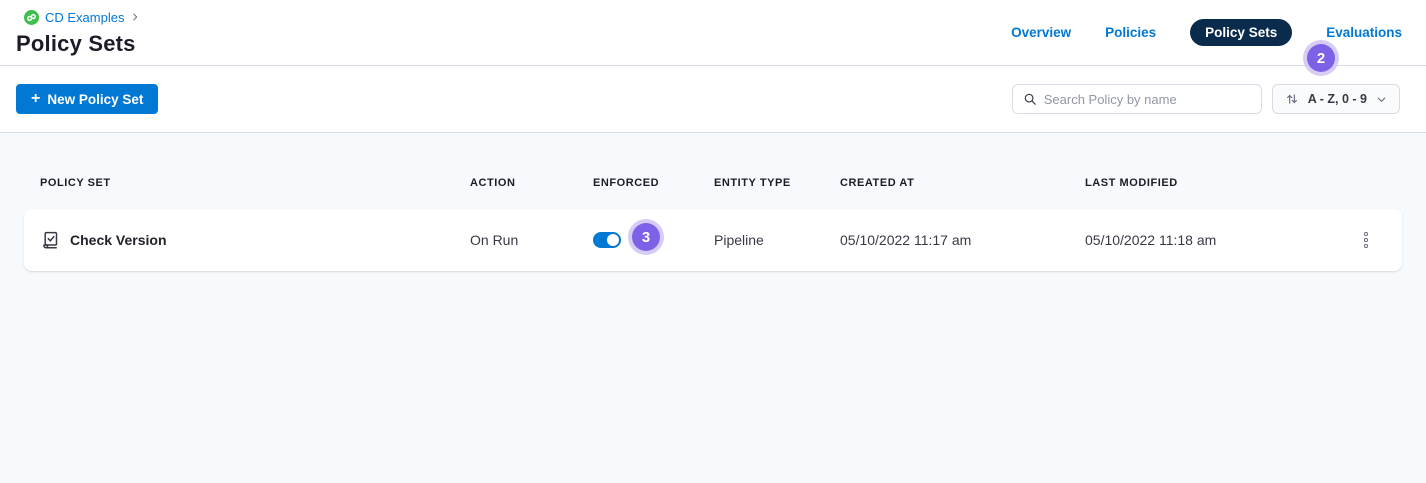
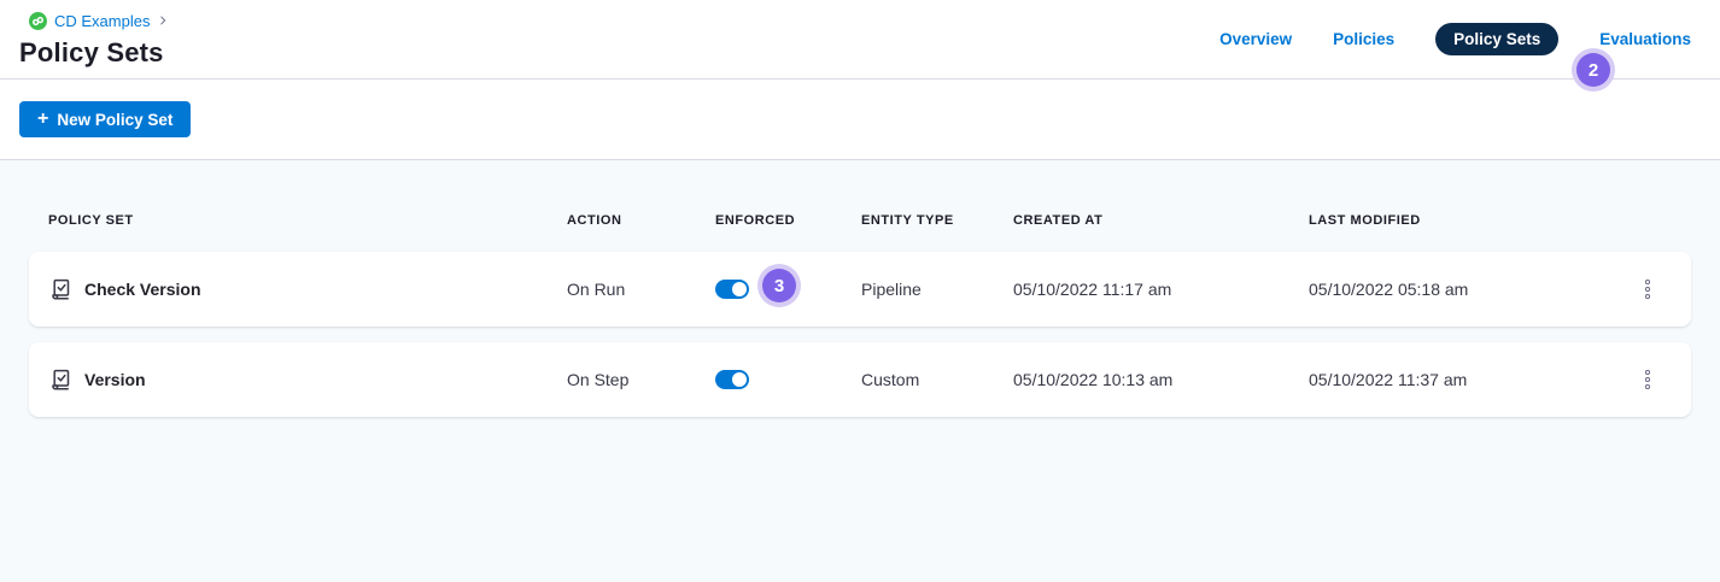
  CD Examples
  Policy Sets
  Overview
  Policies
  Policy Sets
  Evaluations
  +
  New Policy Set
- Search Policy by name
- A - Z, 0 - 9
  POLICY SET
  ACTION
  ENFORCED
  ENTITY TYPE
  CREATED AT
  LAST MODIFIED
  Check Version
  On Run
  Pipeline
  05/10/2022 11:17 am
- 05/10/2022 11:18 am
+ 05/10/2022 05:18 am
+ Version
+ On Step
+ Custom
+ 05/10/2022 10:13 am
+ 05/10/2022 11:37 am
  2
  3
